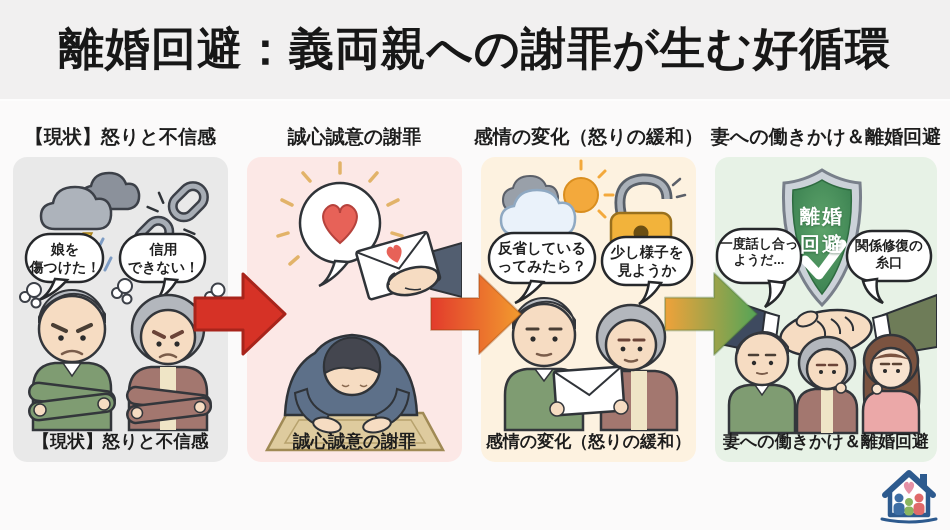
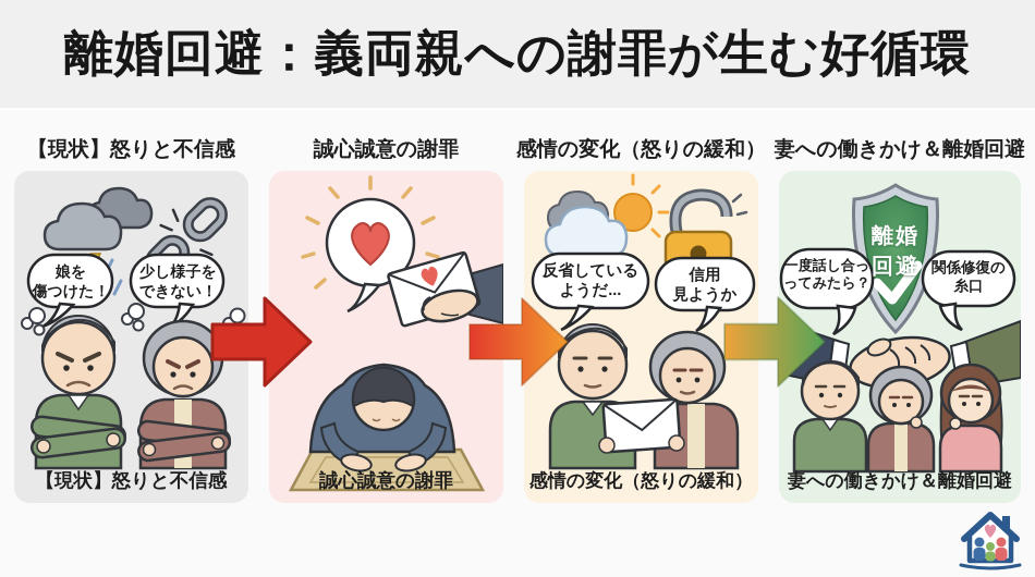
  離婚回避：義両親への謝罪が生む好循環
  【現状】怒りと不信感
  誠心誠意の謝罪
  感情の変化（怒りの緩和）
  妻への働きかけ＆離婚回避
  娘を
  傷つけた！
- 信用
+ 少し様子を
  できない！
  【現状】怒りと不信感
  誠心誠意の謝罪
  反省している
- ってみたら？
+ ようだ...
- 少し様子を
+ 信用
  見ようか
  感情の変化（怒りの緩和）
  一度話し合っ
- ようだ...
+ ってみたら？
  関係修復の
  糸口
  離婚
  回避
  妻への働きかけ＆離婚回避
